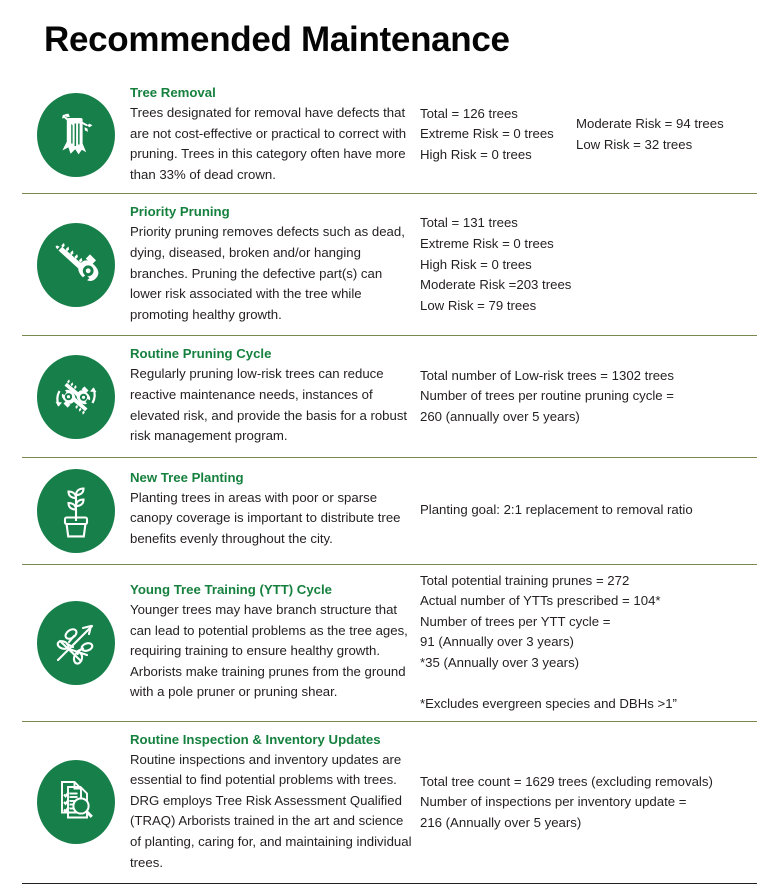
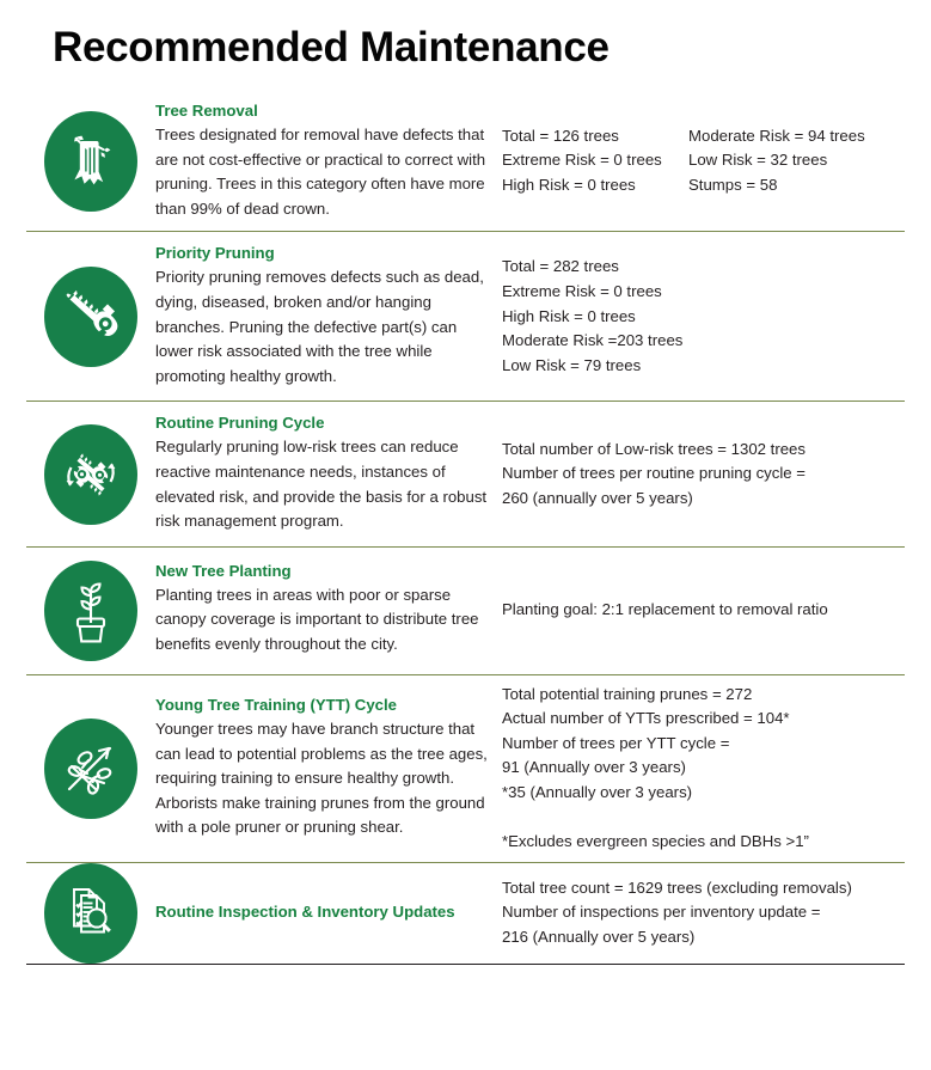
  Recommended Maintenance
  Tree Removal
- Trees designated for removal have defects that are not cost-effective or practical to correct with pruning. Trees in this category often have more than 33% of dead crown.
+ Trees designated for removal have defects that are not cost-effective or practical to correct with pruning. Trees in this category often have more than 99% of dead crown.
  Total = 126 trees
  Extreme Risk = 0 trees
  High Risk = 0 trees
  Moderate Risk = 94 trees
  Low Risk = 32 trees
+ Stumps = 58
  Priority Pruning
  Priority pruning removes defects such as dead, dying, diseased, broken and/or hanging branches. Pruning the defective part(s) can lower risk associated with the tree while promoting healthy growth.
- Total = 131 trees
+ Total = 282 trees
  Extreme Risk = 0 trees
  High Risk = 0 trees
  Moderate Risk =203 trees
  Low Risk = 79 trees
  Routine Pruning Cycle
  Regularly pruning low-risk trees can reduce reactive maintenance needs, instances of elevated risk, and provide the basis for a robust risk management program.
  Total number of Low-risk trees = 1302 trees
  Number of trees per routine pruning cycle =
  260 (annually over 5 years)
  New Tree Planting
  Planting trees in areas with poor or sparse canopy coverage is important to distribute tree benefits evenly throughout the city.
  Planting goal: 2:1 replacement to removal ratio
  Young Tree Training (YTT) Cycle
  Younger trees may have branch structure that can lead to potential problems as the tree ages, requiring training to ensure healthy growth. Arborists make training prunes from the ground with a pole pruner or pruning shear.
  Total potential training prunes = 272
  Actual number of YTTs prescribed = 104*
  Number of trees per YTT cycle =
  91 (Annually over 3 years)
  *35 (Annually over 3 years)
  *Excludes evergreen species and DBHs >1”
  Routine Inspection & Inventory Updates
- Routine inspections and inventory updates are essential to find potential problems with trees. DRG employs Tree Risk Assessment Qualified (TRAQ) Arborists trained in the art and science of planting, caring for, and maintaining individual trees.
  Total tree count = 1629 trees (excluding removals)
  Number of inspections per inventory update =
  216 (Annually over 5 years)
